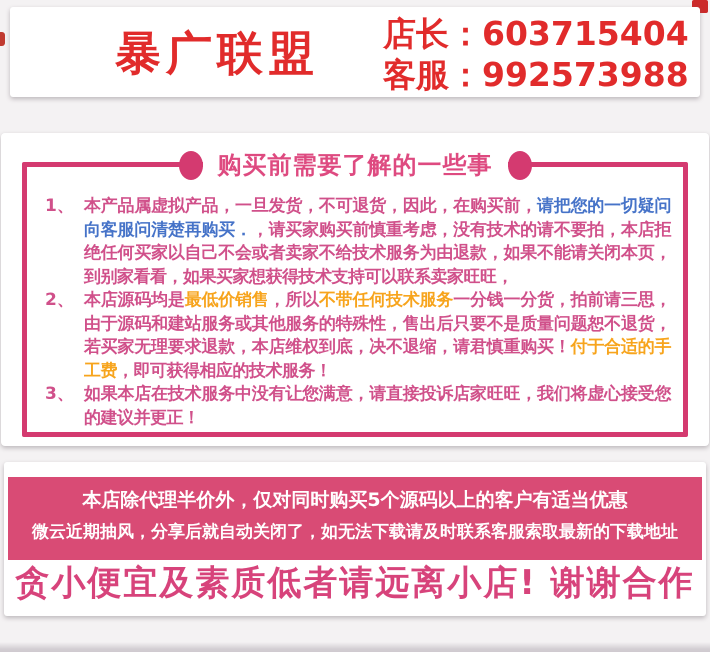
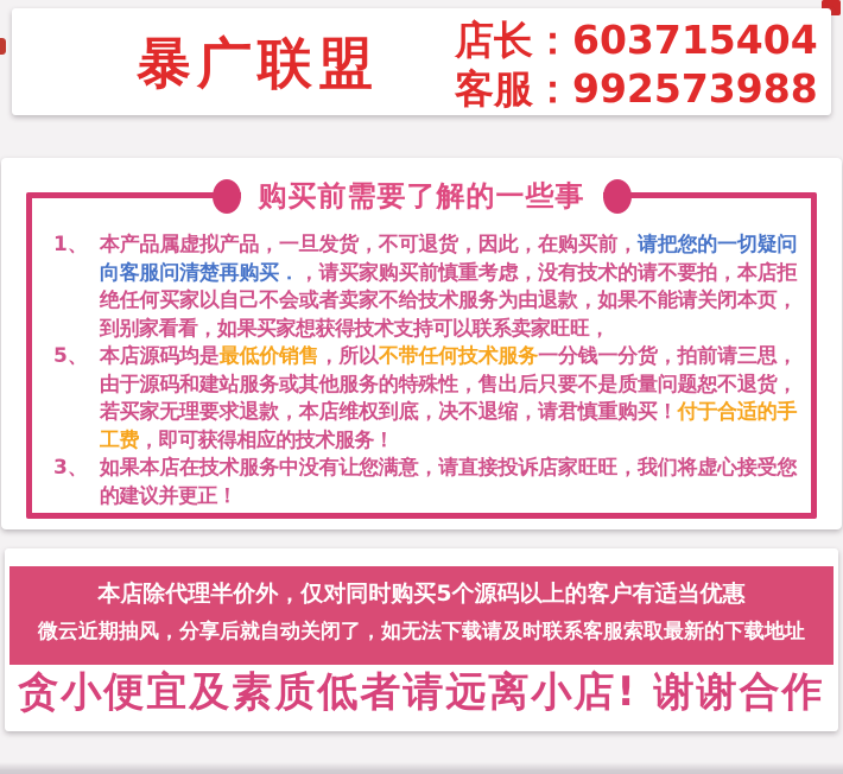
  暴广联盟
  店长：603715404
  客服：992573988
  购买前需要了解的一些事
  1、
  本产品属虚拟产品，一旦发货，不可退货，因此，在购买前，请把您的一切疑问向客服问清楚再购买．，请买家购买前慎重考虑，没有技术的请不要拍，本店拒绝任何买家以自己不会或者卖家不给技术服务为由退款，如果不能请关闭本页，到别家看看，如果买家想获得技术支持可以联系卖家旺旺，
- 2、
+ 5、
  本店源码均是最低价销售，所以不带任何技术服务一分钱一分货，拍前请三思，由于源码和建站服务或其他服务的特殊性，售出后只要不是质量问题恕不退货，若买家无理要求退款，本店维权到底，决不退缩，请君慎重购买！付于合适的手工费，即可获得相应的技术服务！
  3、
  如果本店在技术服务中没有让您满意，请直接投诉店家旺旺，我们将虚心接受您的建议并更正！
  本店除代理半价外，仅对同时购买5个源码以上的客户有适当优惠
  微云近期抽风，分享后就自动关闭了，如无法下载请及时联系客服索取最新的下载地址
  贪小便宜及素质低者请远离小店! 谢谢合作
